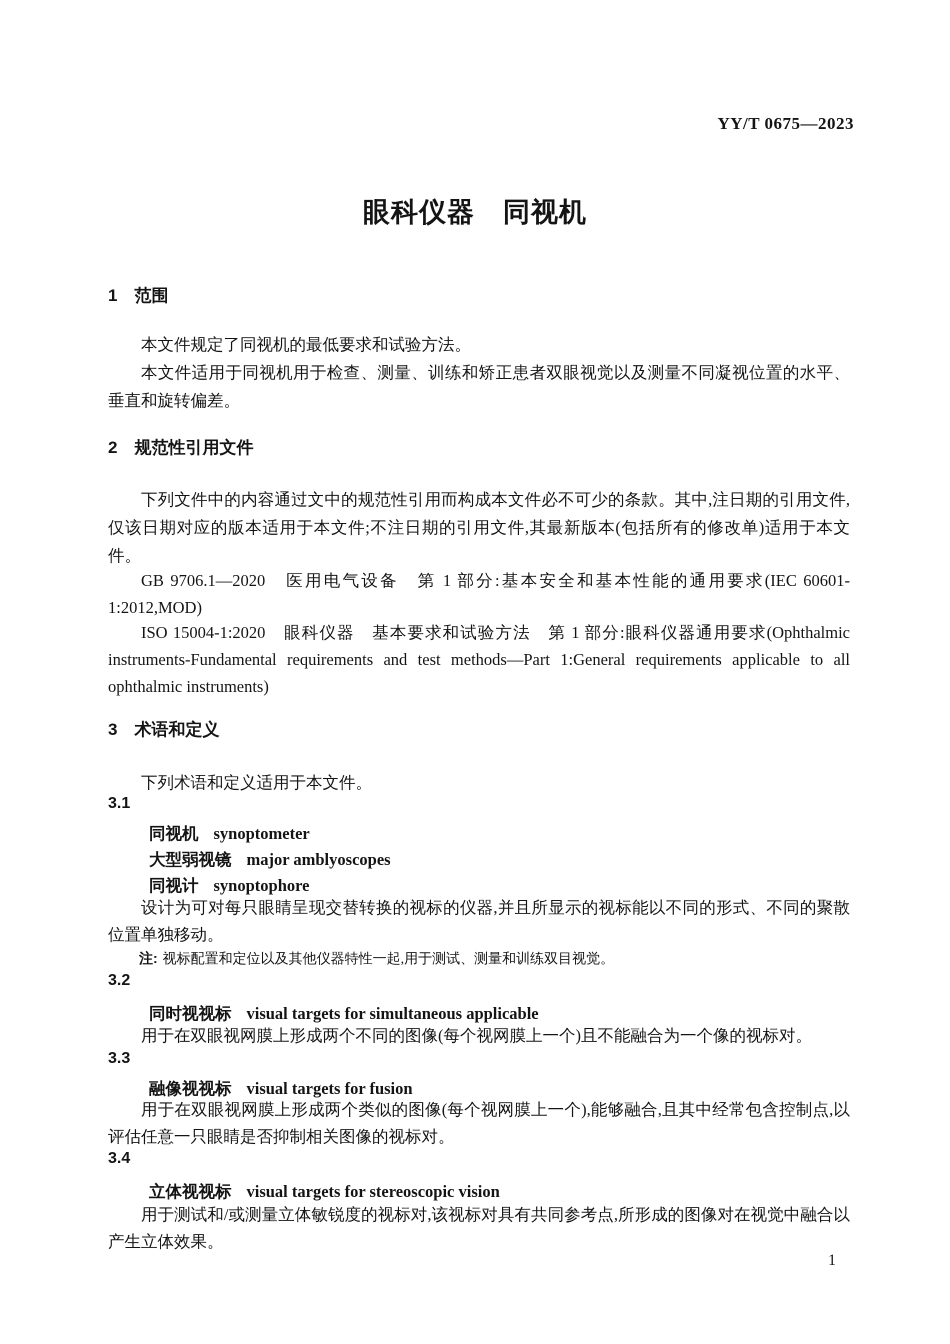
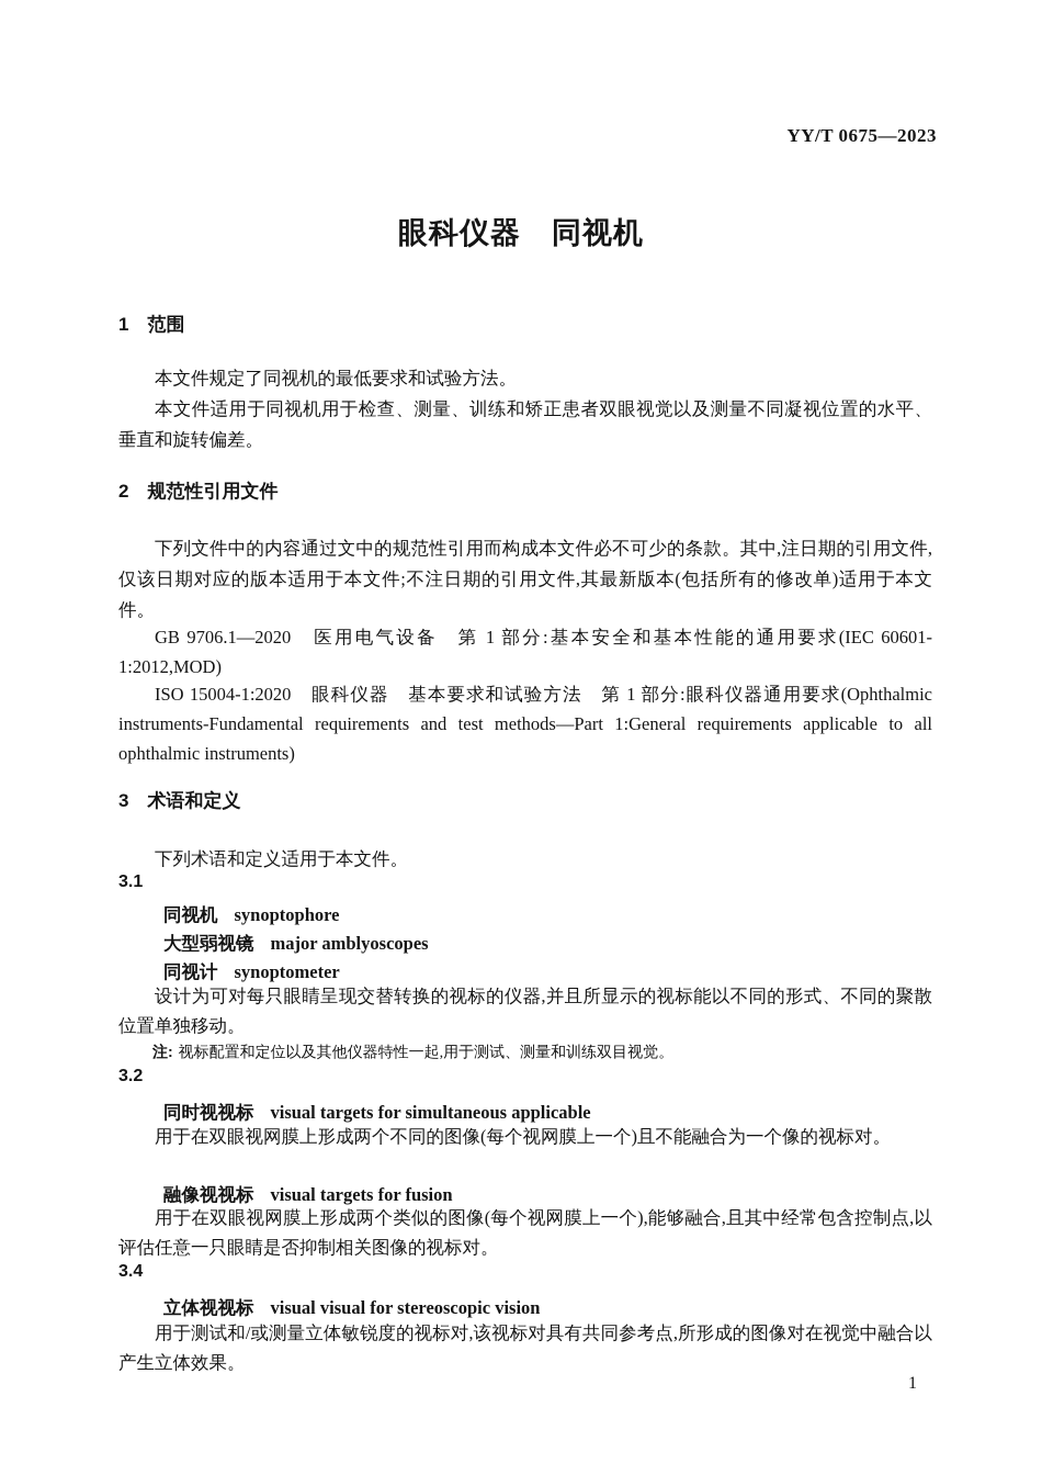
  YY/T 0675—2023
  眼科仪器 同视机
  1 范围
  本文件规定了同视机的最低要求和试验方法。
  本文件适用于同视机用于检查、测量、训练和矫正患者双眼视觉以及测量不同凝视位置的水平、垂直和旋转偏差。
  2 规范性引用文件
  下列文件中的内容通过文中的规范性引用而构成本文件必不可少的条款。其中,注日期的引用文件,仅该日期对应的版本适用于本文件;不注日期的引用文件,其最新版本(包括所有的修改单)适用于本文件。
  GB 9706.1—2020 医用电气设备 第 1 部分:基本安全和基本性能的通用要求(IEC 60601-1:2012,MOD)
  ISO 15004-1:2020 眼科仪器 基本要求和试验方法 第 1 部分:眼科仪器通用要求(Ophthalmic instruments-Fundamental requirements and test methods—Part 1:General requirements applicable to all ophthalmic instruments)
  3 术语和定义
  下列术语和定义适用于本文件。
  3.1
- 同视机 synoptometer
+ 同视机 synoptophore
  大型弱视镜 major amblyoscopes
- 同视计 synoptophore
+ 同视计 synoptometer
  设计为可对每只眼睛呈现交替转换的视标的仪器,并且所显示的视标能以不同的形式、不同的聚散位置单独移动。
  注: 视标配置和定位以及其他仪器特性一起,用于测试、测量和训练双目视觉。
  3.2
  同时视视标 visual targets for simultaneous applicable
  用于在双眼视网膜上形成两个不同的图像(每个视网膜上一个)且不能融合为一个像的视标对。
- 3.3
  融像视视标 visual targets for fusion
  用于在双眼视网膜上形成两个类似的图像(每个视网膜上一个),能够融合,且其中经常包含控制点,以评估任意一只眼睛是否抑制相关图像的视标对。
  3.4
- 立体视视标 visual targets for stereoscopic vision
+ 立体视视标 visual visual for stereoscopic vision
  用于测试和/或测量立体敏锐度的视标对,该视标对具有共同参考点,所形成的图像对在视觉中融合以产生立体效果。
  1
